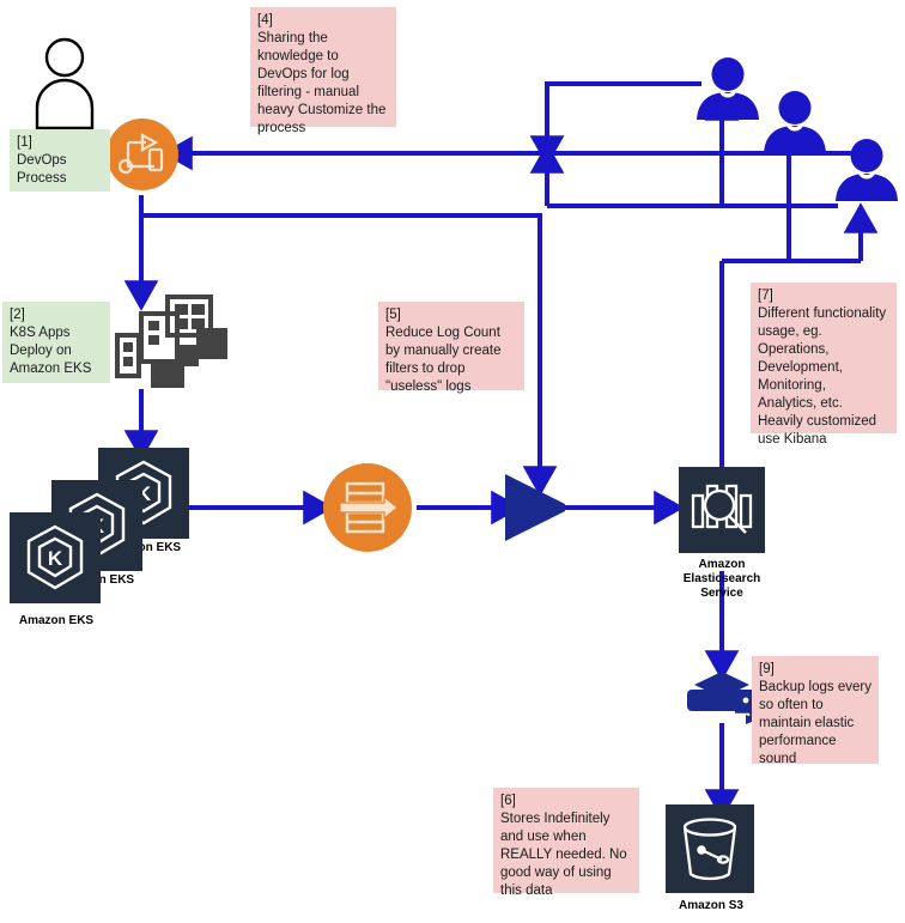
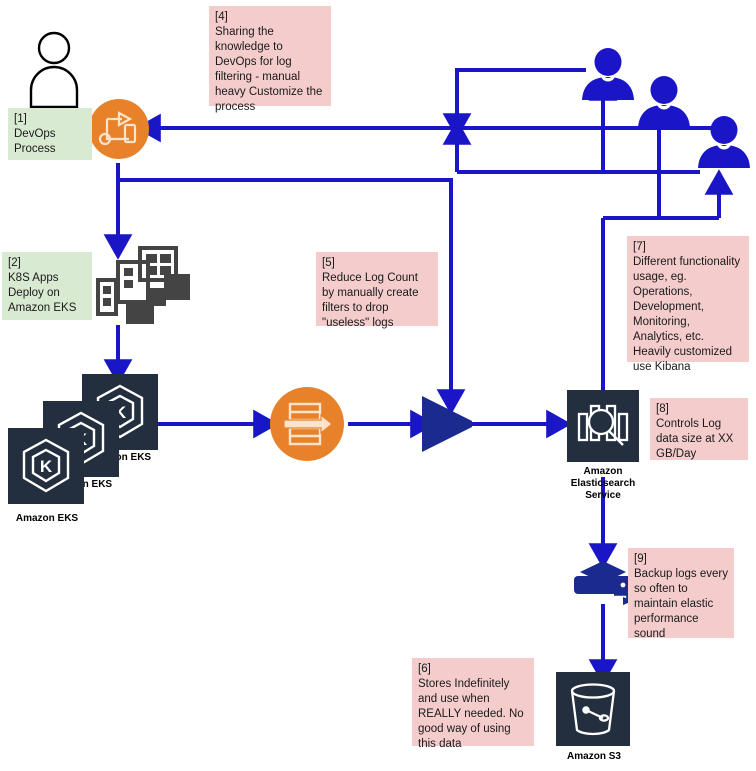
  [1]
  DevOps
  Process
  [2]
  K8S Apps
  Deploy on
  Amazon EKS
  [4]
  Sharing the
  knowledge to
  DevOps for log
  filtering - manual
  heavy Customize the
  process
  [5]
  Reduce Log Count
  by manually create
  filters to drop
  "useless" logs
  [6]
  Stores Indefinitely
  and use when
  REALLY needed. No
  good way of using
  this data
  [7]
  Different functionality
  usage, eg.
  Operations,
  Development,
  Monitoring,
  Analytics, etc.
  Heavily customized
  use Kibana
+ [8]
+ Controls Log
+ data size at XX
+ GB/Day
  [9]
  Backup logs every
  so often to
  maintain elastic
  performance
  sound
  K
  K
  Amazon EKS
  Amazon
  Elasticsearch
  Service
  Amazon S3
